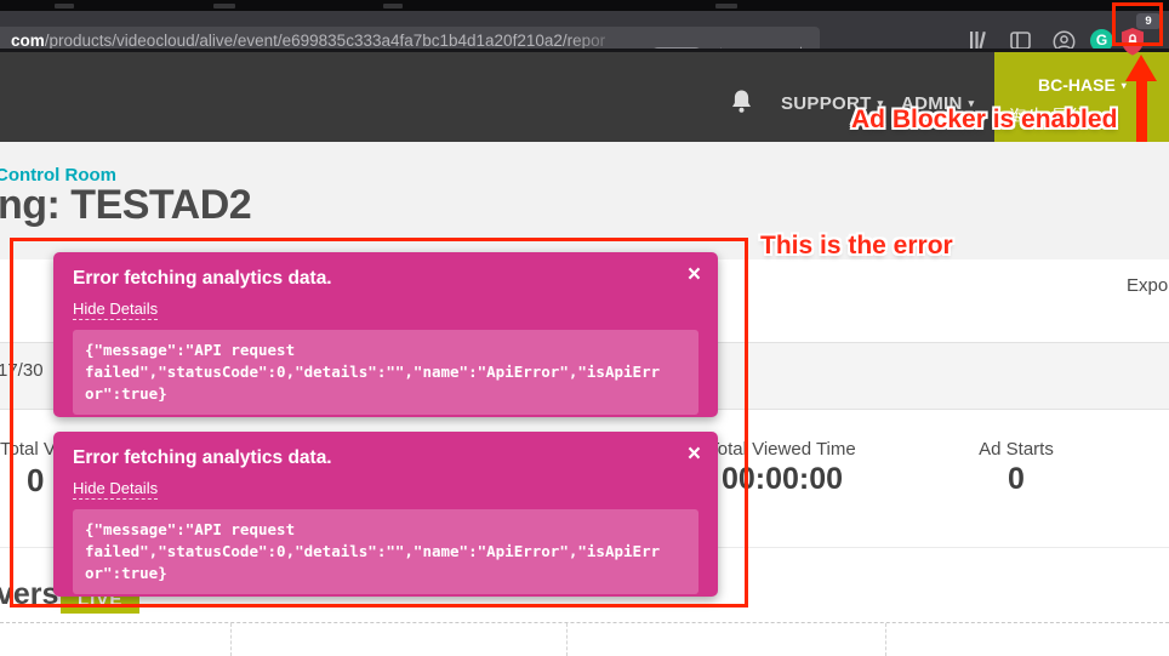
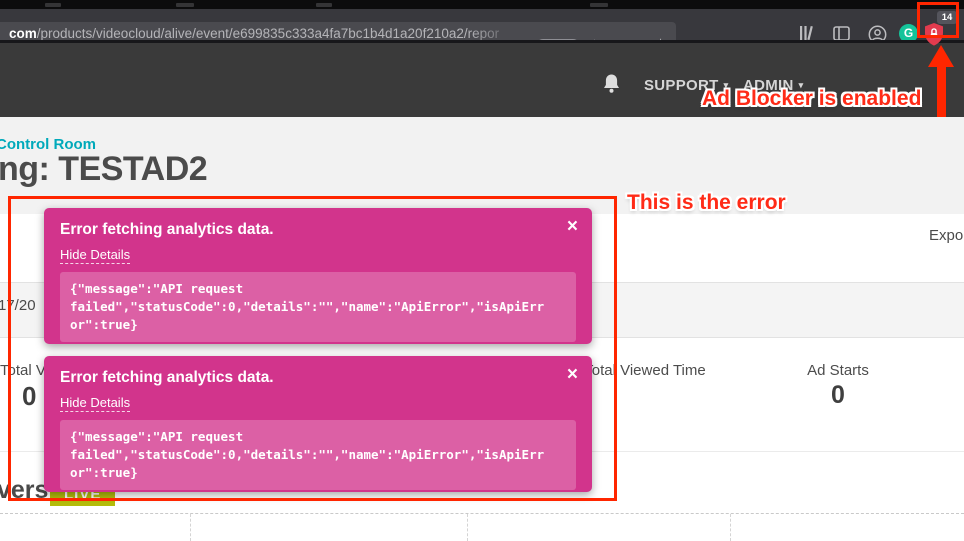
  com/products/videocloud/alive/event/e699835c333a4fa7bc1b4d1a20f210a2/
  G
- 9
+ 14
  SUPPORT ▾
  ADMIN ▾
- BC-HASE ▾
- 海生 長谷
  Control Room
  ng: TESTAD2
- 17/30
+ 17/20
  0
  otal Viewed Time
- 00:00:00
  Ad Starts
  0
  vers
  LIVE
  Error fetching analytics data.
  ×
  Hide Details
  {"message":"API request
  failed","statusCode":0,"details":"","name":"ApiError","isApiErr
  or":true}
  Error fetching analytics data.
  ×
  Hide Details
  {"message":"API request
  failed","statusCode":0,"details":"","name":"ApiError","isApiErr
  or":true}
  Ad Blocker is enabled
  This is the error
